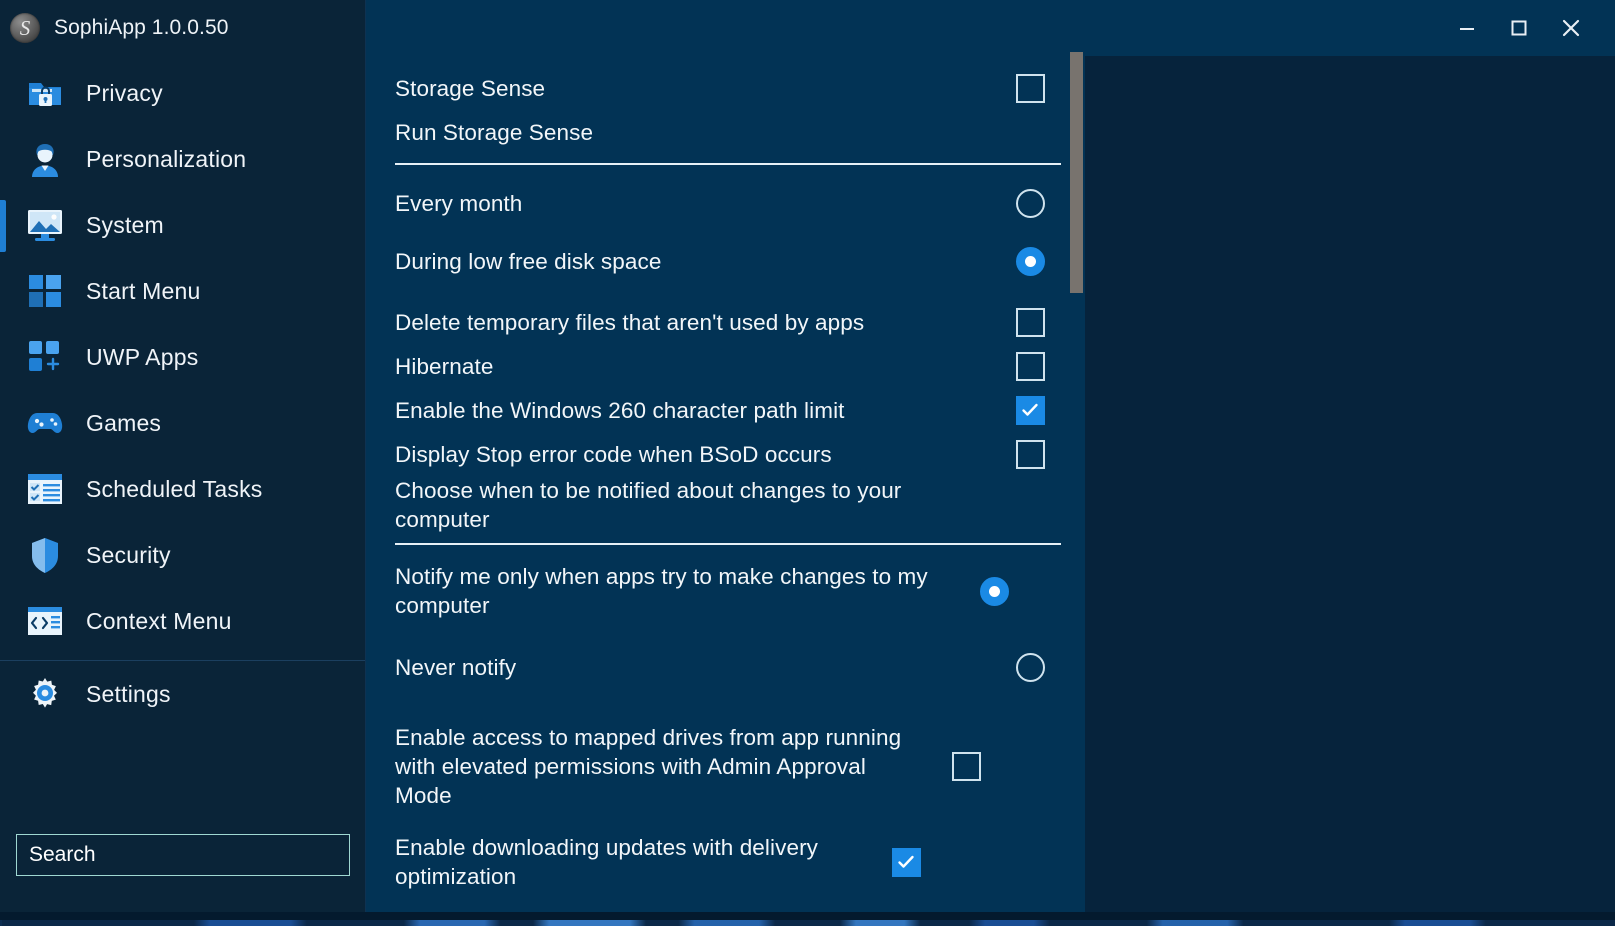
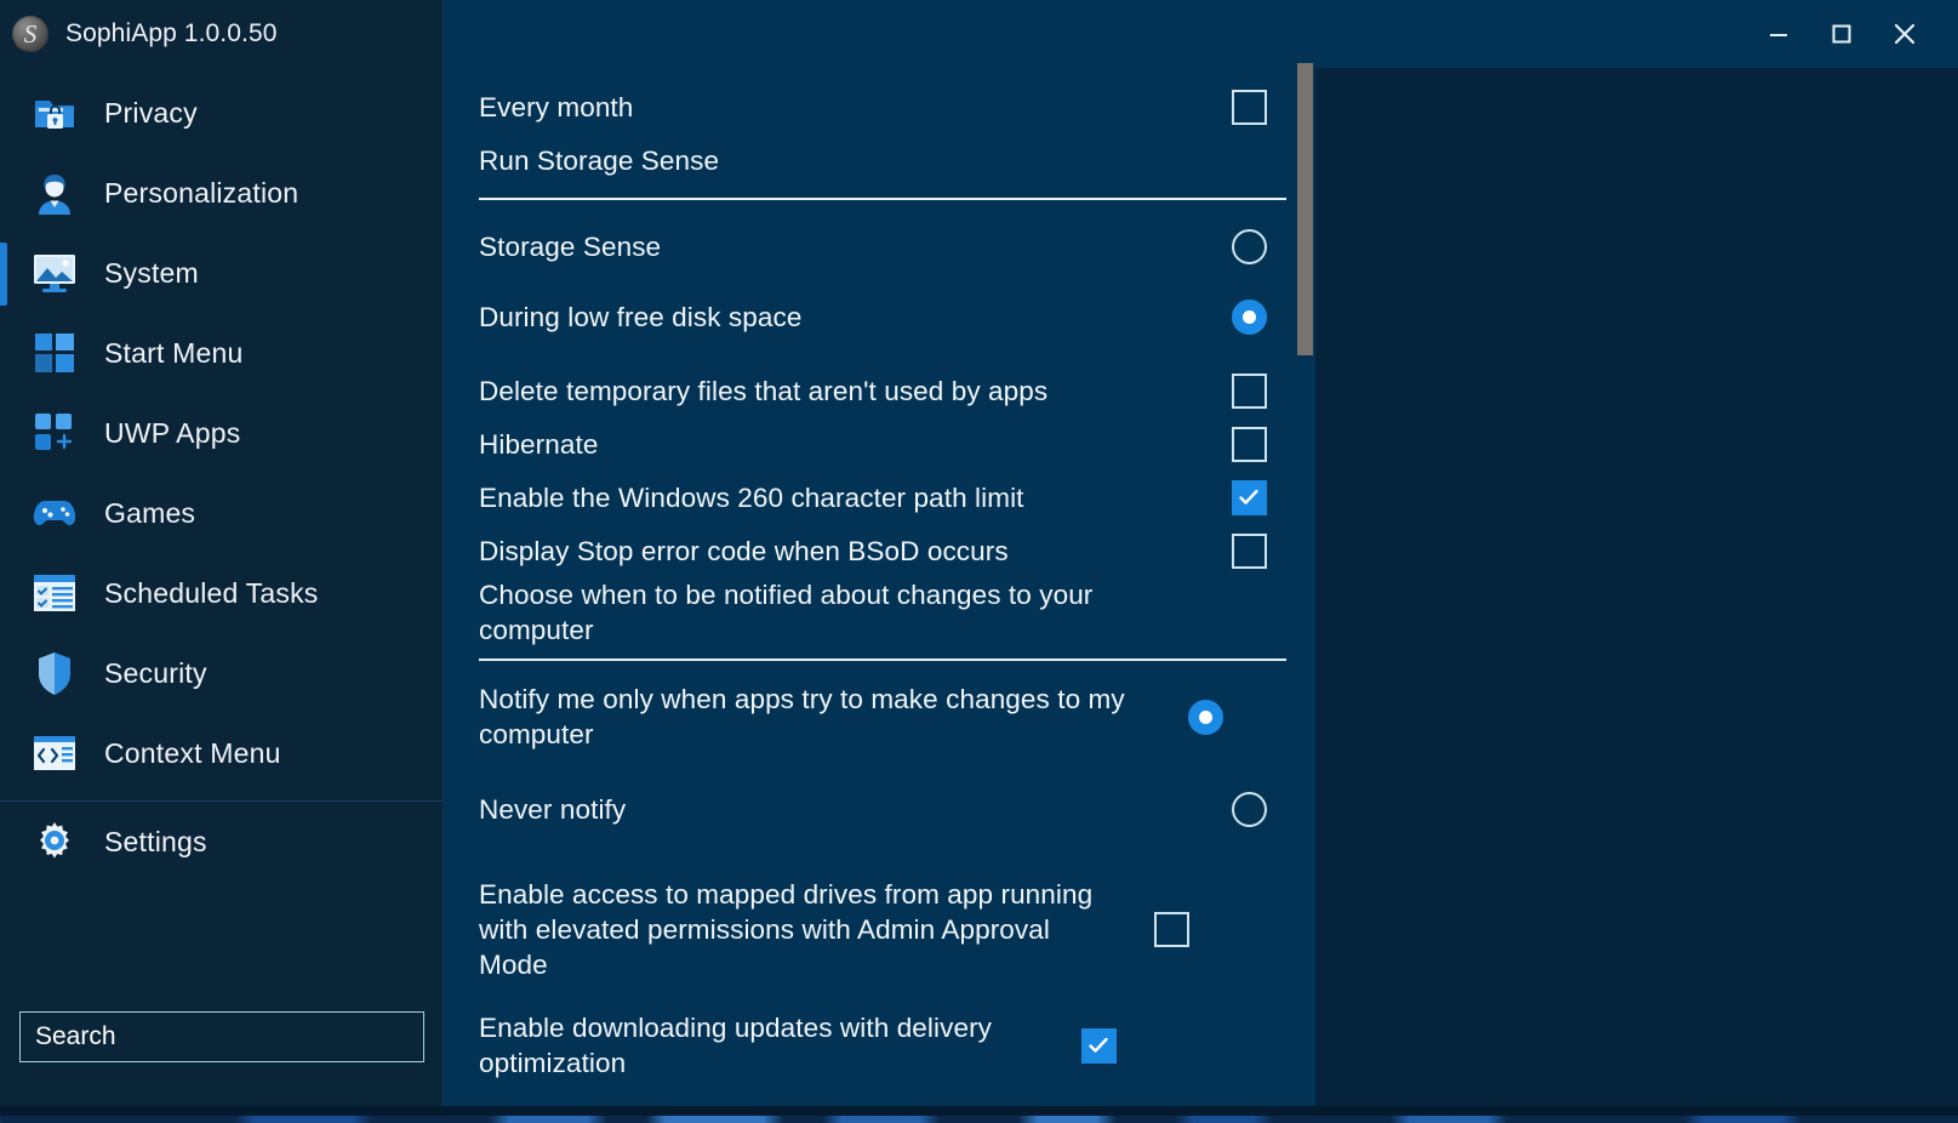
  S
  SophiApp 1.0.0.50
  Privacy
  Personalization
  System
  Start Menu
  UWP Apps
  Games
  Scheduled Tasks
  Security
  Context Menu
  Settings
  Search
- Storage Sense
+ Every month
  Run Storage Sense
- Every month
+ Storage Sense
  During low free disk space
  Delete temporary files that aren't used by apps
  Hibernate
  Enable the Windows 260 character path limit
  Display Stop error code when BSoD occurs
  Choose when to be notified about changes to your computer
  Notify me only when apps try to make changes to my computer
  Never notify
  Enable access to mapped drives from app running with elevated permissions with Admin Approval Mode
  Enable downloading updates with delivery optimization
